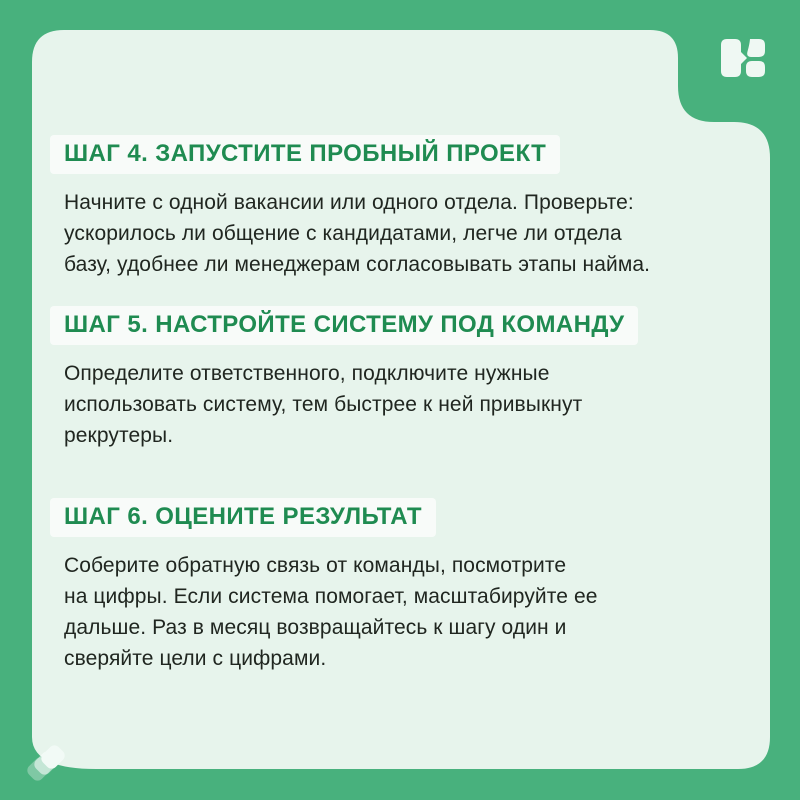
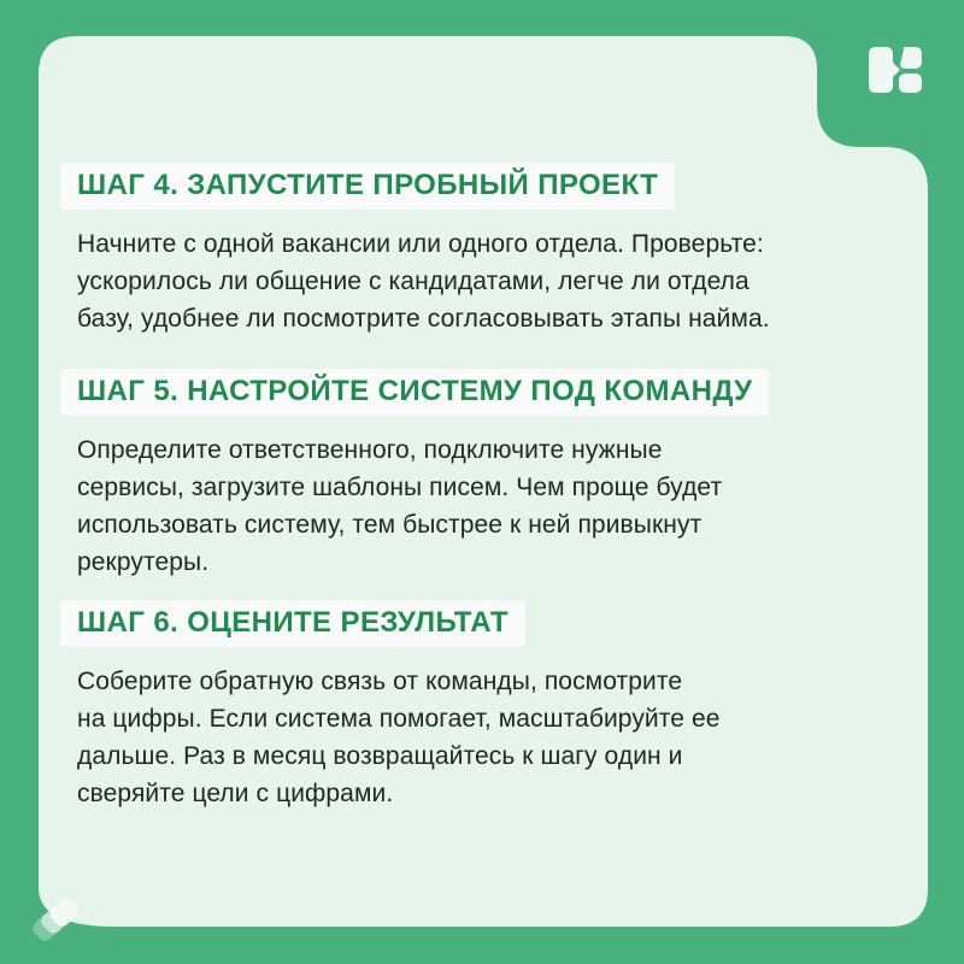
  ШАГ 4. ЗАПУСТИТЕ ПРОБНЫЙ ПРОЕКТ
  Начните с одной вакансии или одного отдела. Проверьте:
  ускорилось ли общение с кандидатами, легче ли отдела
- базу, удобнее ли менеджерам согласовывать этапы найма.
+ базу, удобнее ли посмотрите согласовывать этапы найма.
  ШАГ 5. НАСТРОЙТЕ СИСТЕМУ ПОД КОМАНДУ
  Определите ответственного, подключите нужные
+ сервисы, загрузите шаблоны писем. Чем проще будет
  использовать систему, тем быстрее к ней привыкнут
  рекрутеры.
  ШАГ 6. ОЦЕНИТЕ РЕЗУЛЬТАТ
  Соберите обратную связь от команды, посмотрите
  на цифры. Если система помогает, масштабируйте ее
  дальше. Раз в месяц возвращайтесь к шагу один и
  сверяйте цели с цифрами.
